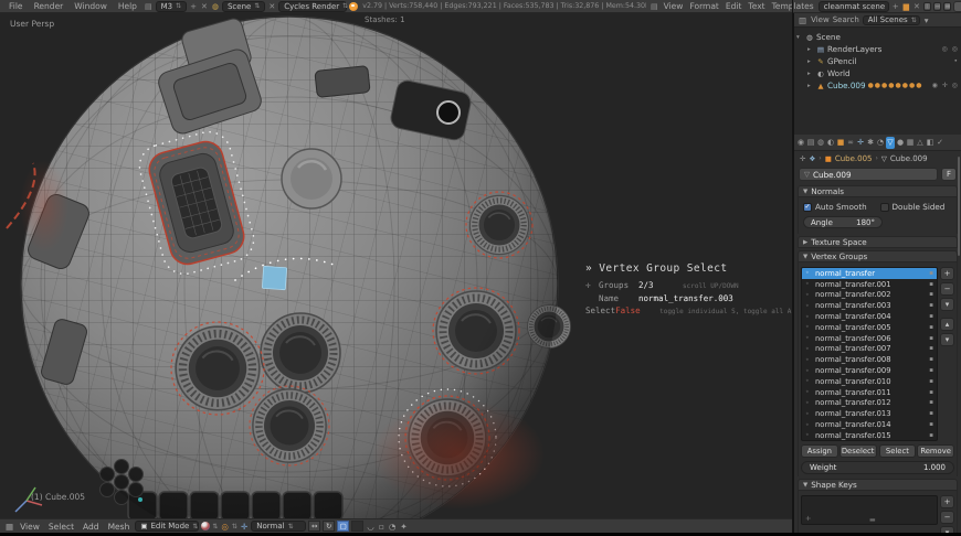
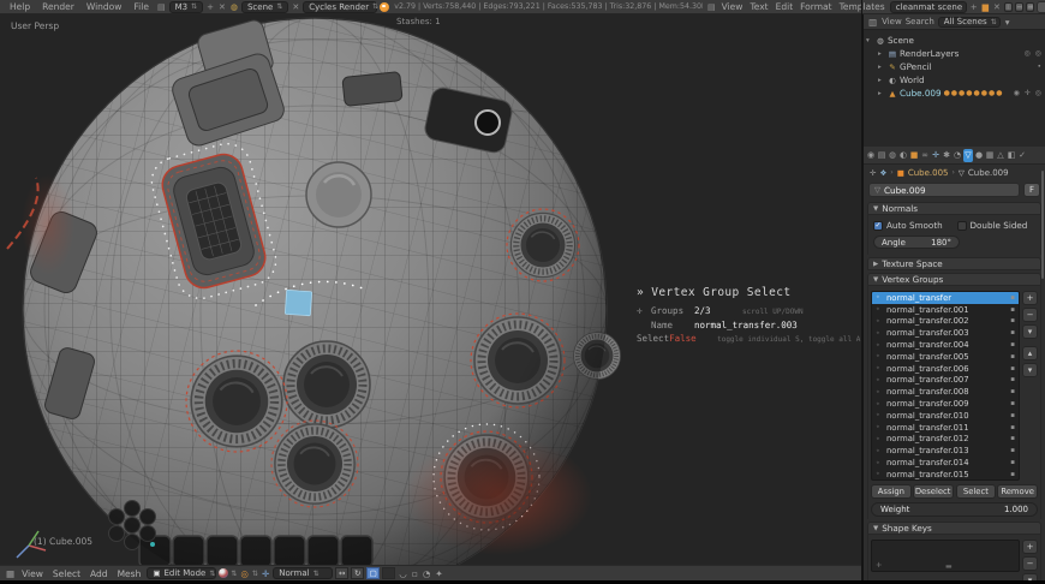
- File
+ Help
  Render
  Window
- Help
+ File
  ▤
  M3
  +
  ✕
  ◍
  Scene
  ✕
  Cycles Render
  ▤
  View
- Format
+ Text
  Edit
- Text
+ Format
  Temlates
  cleanmat scene
  +
  ▆
  ✕
  User Persp
  Stashes: 1
  (1) Cube.005
  » Vertex Group Select
  ✛
  Groups
  2/3
  Name
  normal_transfer.003
  Select
  False
  ▦
  View
  Select
  Add
  Mesh
  ▣
  Edit Mode
  ◎
  ✛
  Normal
  ↔
  ↻
  ▢
  ◡
  ▫
  ◔
  ✦
  ▥
  View
  Search
  All Scenes
  ▾
  ◍
  Scene
  ▤
  RenderLayers
  ✎
  GPencil
  ◐
  World
  ▲
  Cube.009
  ◉
  ▤
  ◍
  ◐
  ■
  ∞
  ✛
  ✱
  ◔
  ▽
  ●
  ▦
  △
  ◧
  ✓
  ✛
  ❖
  ■
  Cube.005
  ▽
  Cube.009
  ▽
  Cube.009
  F
  Normals
  Auto Smooth
  Double Sided
  Angle
  180°
  Texture Space
  Vertex Groups
  normal_transfer
  normal_transfer.001
  normal_transfer.002
  normal_transfer.003
  normal_transfer.004
  normal_transfer.005
  normal_transfer.006
  normal_transfer.007
  normal_transfer.008
  normal_transfer.009
  normal_transfer.010
  normal_transfer.011
  normal_transfer.012
  normal_transfer.013
  normal_transfer.014
  normal_transfer.015
  +
  −
  ▾
  ▴
  ▾
  Assign
  Deselect
  Select
  Remove
  Weight
  1.000
  Shape Keys
  +
  +
  −
